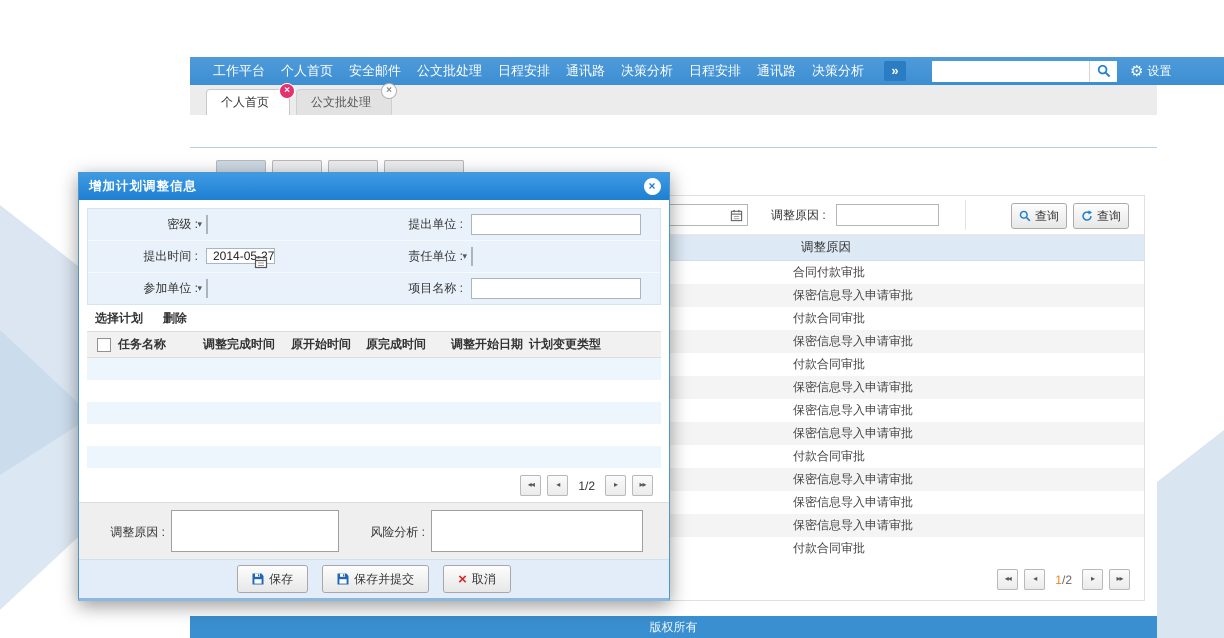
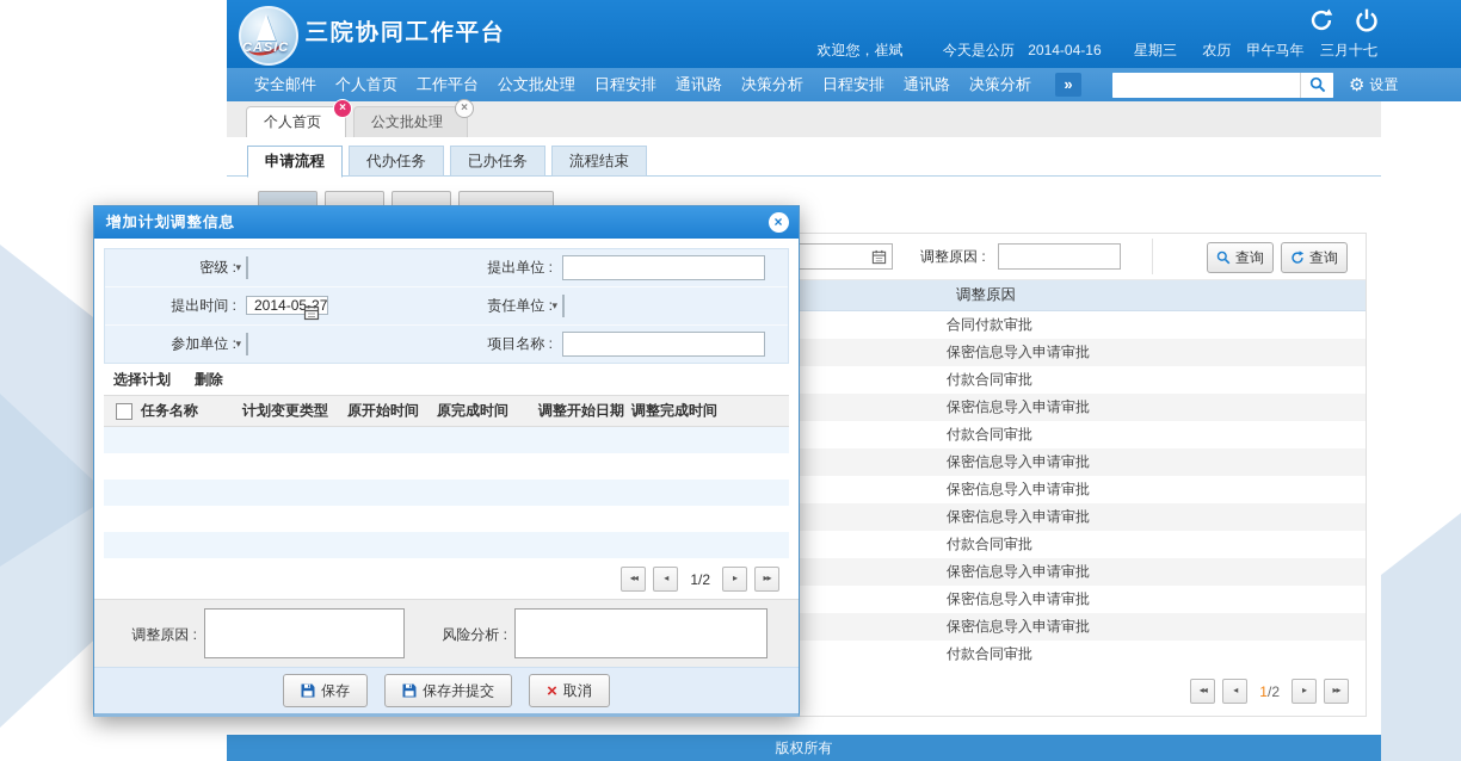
+ CASIC
+ 三院协同工作平台
+ 欢迎您，崔斌 今天是公历 2014-04-16 星期三 农历 甲午马年 三月十七
- 工作平台
+ 安全邮件
  个人首页
- 安全邮件
+ 工作平台
  公文批处理
  日程安排
  通讯路
  决策分析
  日程安排
  通讯路
  决策分析
  »
  ⚙
  设置
  个人首页
  ×
  公文批处理
  ×
+ 申请流程
+ 代办任务
+ 已办任务
+ 流程结束
  调整原因 :
  查询
  查询
  调整原因
  合同付款审批
  保密信息导入申请审批
  付款合同审批
  保密信息导入申请审批
  付款合同审批
  保密信息导入申请审批
  保密信息导入申请审批
  保密信息导入申请审批
  付款合同审批
  保密信息导入申请审批
  保密信息导入申请审批
  保密信息导入申请审批
  付款合同审批
  ◂◂
  ◂
  1/2
  ▸
  ▸▸
  版权所有
  增加计划调整信息
  ×
  密级 :
  ▾
  提出单位 :
  提出时间 :
  2014-057
  责任单位 :
  ▾
  参加单位 :
  ▾
  项目名称 :
  选择计划
  删除
  任务名称
- 调整完成时间
+ 计划变更类型
  原开始时间
  原完成时间
  调整开始日期
- 计划变更类型
+ 调整完成时间
  ◂◂
  ◂
  1/2
  ▸
  ▸▸
  调整原因 :
  风险分析 :
  保存
  保存并提交
  ×
  取消
